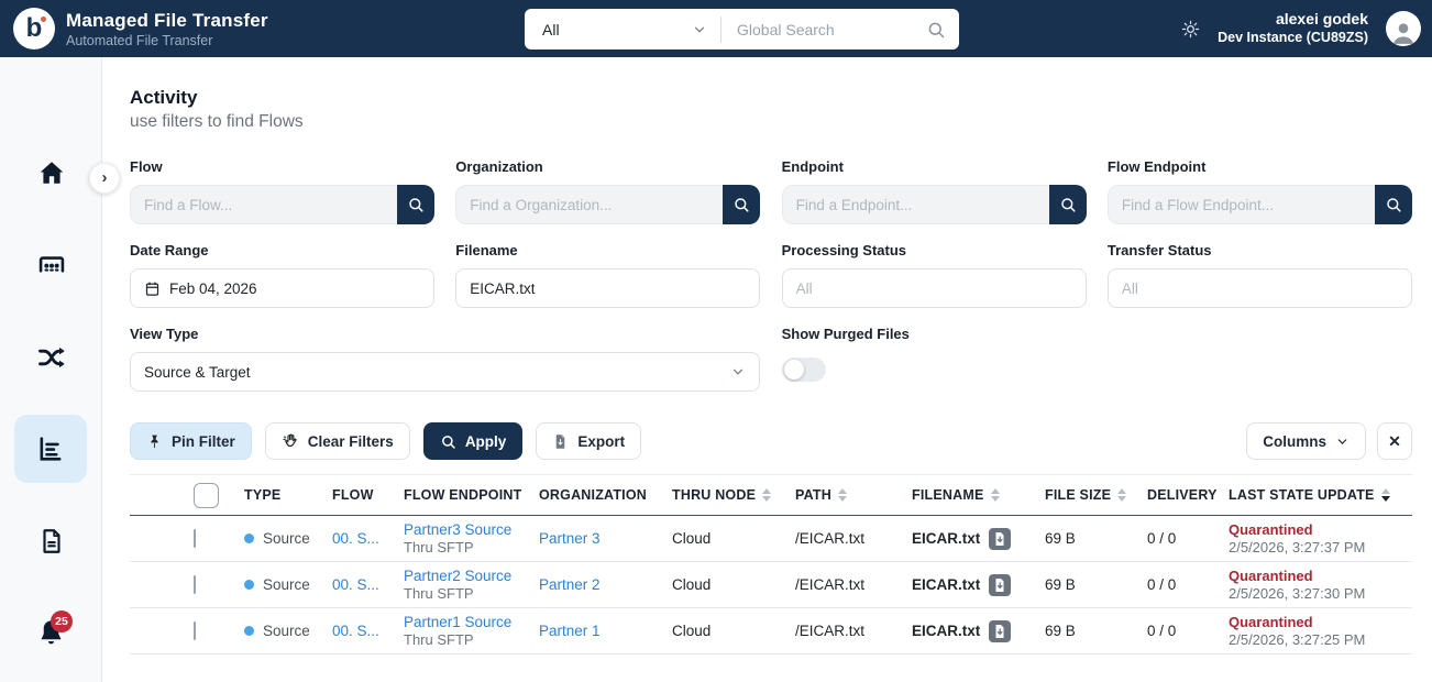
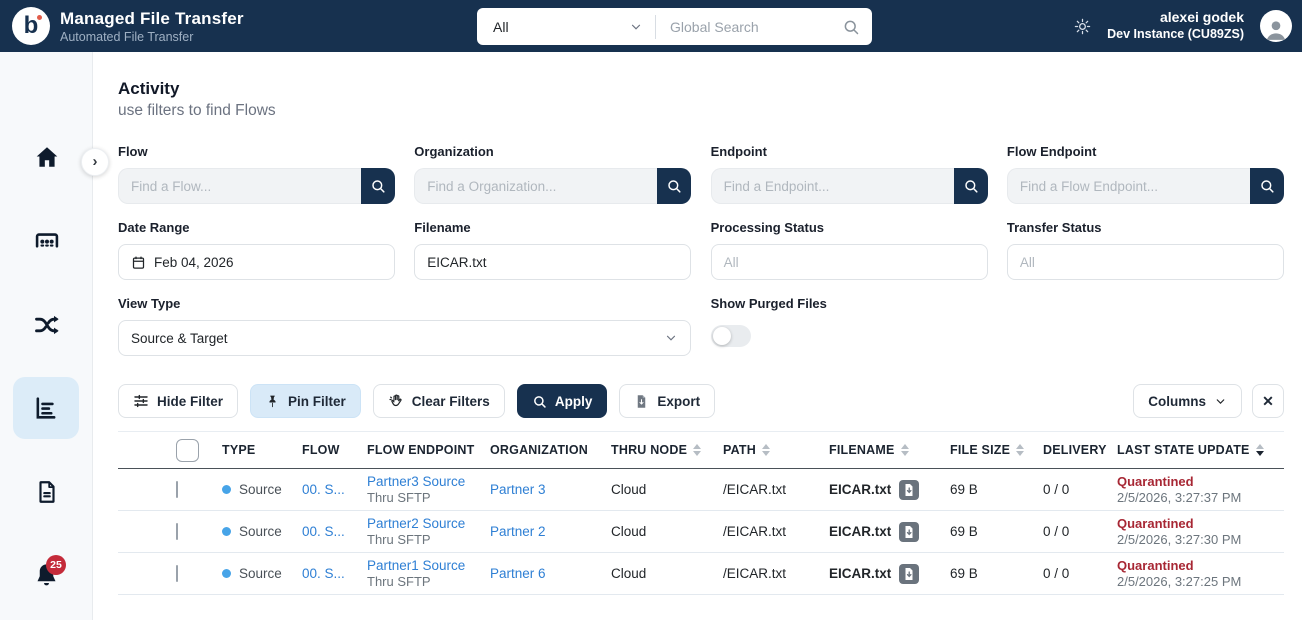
  b
  Managed File Transfer
  Automated File Transfer
  All
  Global Search
  alexei godek
  Dev Instance (CU89ZS)
  25
  ›
  Activity
  use filters to find Flows
  Flow
  Find a Flow...
  Organization
  Find a Organization...
  Endpoint
  Find a Endpoint...
  Flow Endpoint
  Find a Flow Endpoint...
  Date Range
  Feb 04, 2026
  Filename
  EICAR.txt
  Processing Status
  All
  Transfer Status
  All
  View Type
  Source & Target
  Show Purged Files
+ Hide Filter
  Pin Filter
  Clear Filters
  Apply
  Export
  Columns
  ✕
  TYPE
  FLOW
  FLOW ENDPOINT
  ORGANIZATION
  THRU NODE
  PATH
  FILENAME
  FILE SIZE
  DELIVERY
  LAST STATE UPDATE
  Source
  00. S...
  Partner3 Source
  Thru SFTP
  Partner 3
  Cloud
  /EICAR.txt
  EICAR.txt
  69 B
  0 / 0
  Quarantined
  2/5/2026, 3:27:37 PM
  Source
  00. S...
  Partner2 Source
  Thru SFTP
  Partner 2
  Cloud
  /EICAR.txt
  EICAR.txt
  69 B
  0 / 0
  Quarantined
  2/5/2026, 3:27:30 PM
  Source
  00. S...
  Partner1 Source
  Thru SFTP
- Partner 1
+ Partner 6
  Cloud
  /EICAR.txt
  EICAR.txt
  69 B
  0 / 0
  Quarantined
  2/5/2026, 3:27:25 PM
